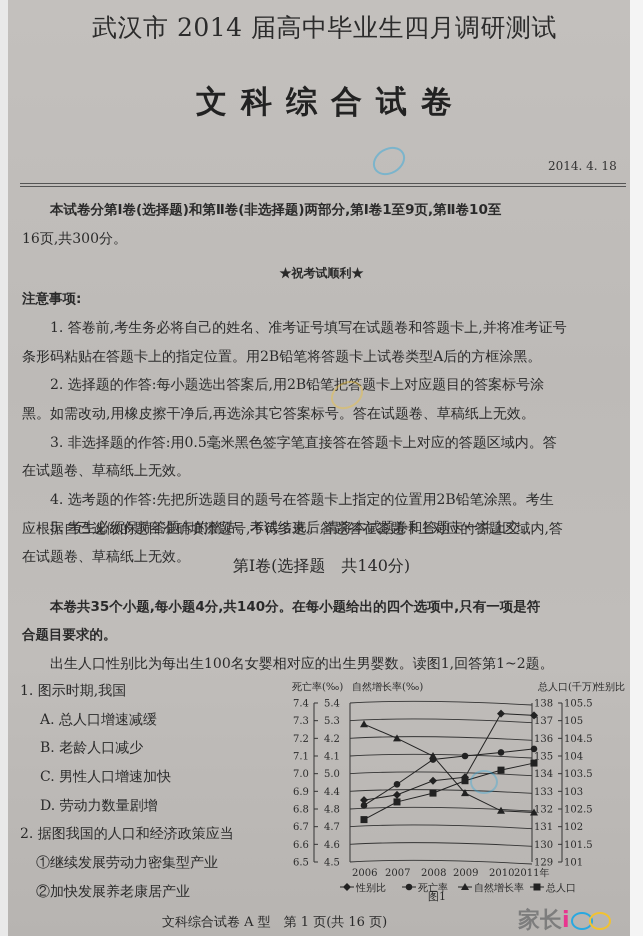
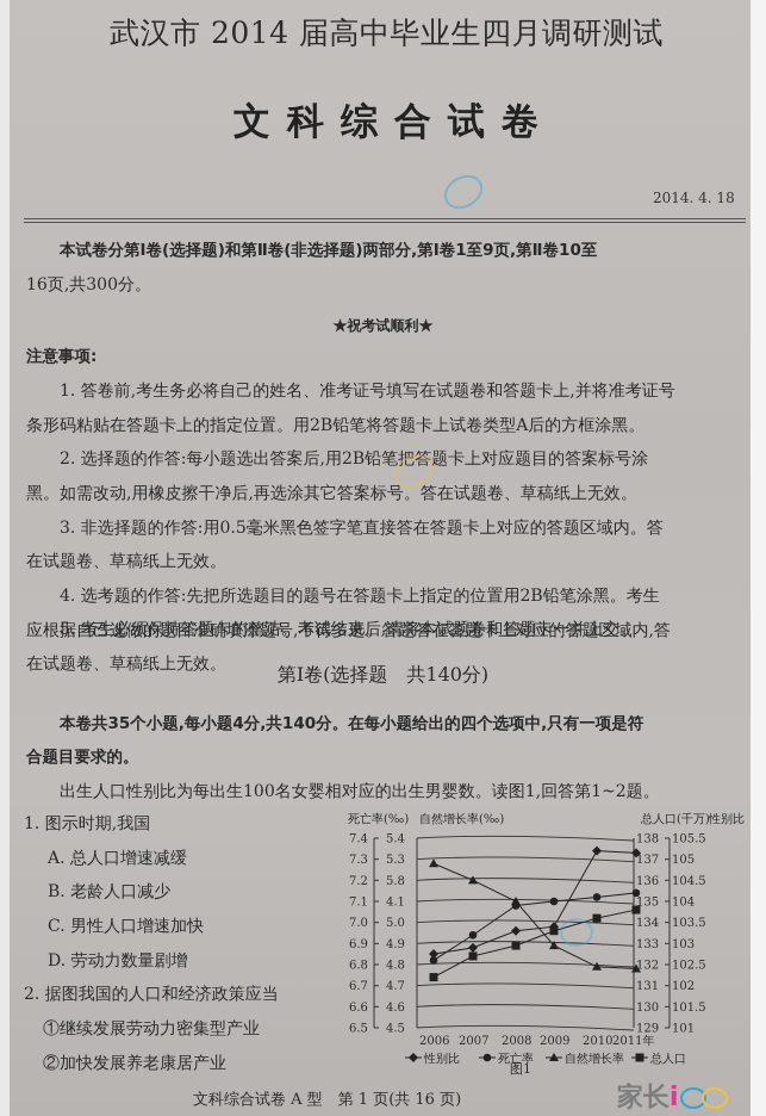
  武汉市 2014 届高中毕业生四月调研测试
  文科综合试卷
  2014. 4. 18
  本试卷分第Ⅰ卷(选择题)和第Ⅱ卷(非选择题)两部分,第Ⅰ卷1至9页,第Ⅱ卷10至
  16页,共300分。
  ★祝考试顺利★
  注意事项:
  1. 答卷前,考生务必将自己的姓名、准考证号填写在试题卷和答题卡上,并将准考证号
  条形码粘贴在答题卡上的指定位置。用2B铅笔将答题卡上试卷类型A后的方框涂黑。
  2. 选择题的作答:每小题选出答案后,用2B铅笔把答题卡上对应题目的答案标号涂
  黑。如需改动,用橡皮擦干净后,再选涂其它答案标号。答在试题卷、草稿纸上无效。
  3. 非选择题的作答:用0.5毫米黑色签字笔直接答在答题卡上对应的答题区域内。答
  在试题卷、草稿纸上无效。
  4. 选考题的作答:先把所选题目的题号在答题卡上指定的位置用2B铅笔涂黑。考生
  应根据自己选做的题目准确填涂题号,不得多选。答题答在答题卡上对应的答题区域内,答
  在试题卷、草稿纸上无效。
  5. 考生必须保持答题卡的整洁。考试结束后,请将本试题卷和答题卡一并上交。
  第Ⅰ卷(选择题 共140分)
  本卷共35个小题,每小题4分,共140分。在每小题给出的四个选项中,只有一项是符
  合题目要求的。
  出生人口性别比为每出生100名女婴相对应的出生男婴数。读图1,回答第1~2题。
  1. 图示时期,我国
  A. 总人口增速减缓
  B. 老龄人口减少
  C. 男性人口增速加快
  D. 劳动力数量剧增
  2. 据图我国的人口和经济政策应当
  ①继续发展劳动力密集型产业
  ②加快发展养老康居产业
  死亡率(‰)
  自然增长率(‰)
  总人口(千万)
  性别比
  7.4
  7.3
  7.2
  7.1
  7.0
  6.9
  6.8
  6.7
  6.6
  6.5
  5.4
  5.3
- 4.2
+ 5.8
  4.1
  5.0
- 4.4
+ 4.9
  4.8
  4.7
  4.6
  4.5
  138
  137
  136
  135
  134
  133
  132
  131
  130
  129
  105.5
  105
  104.5
  104
  103.5
  103
  102.5
  102
  101.5
  101
  2006
  2007
  2008
  2009
  2010
  2011年
  性别比
  死亡率
  自然增长率
  总人口
  图1
  家长i
  文科综合试卷 A 型 第 1 页(共 16 页)
